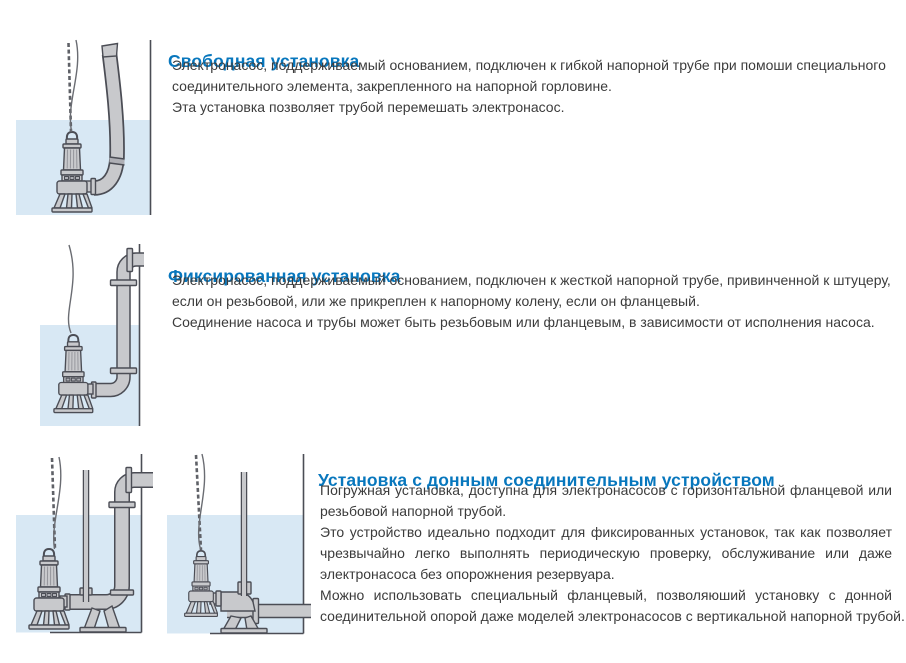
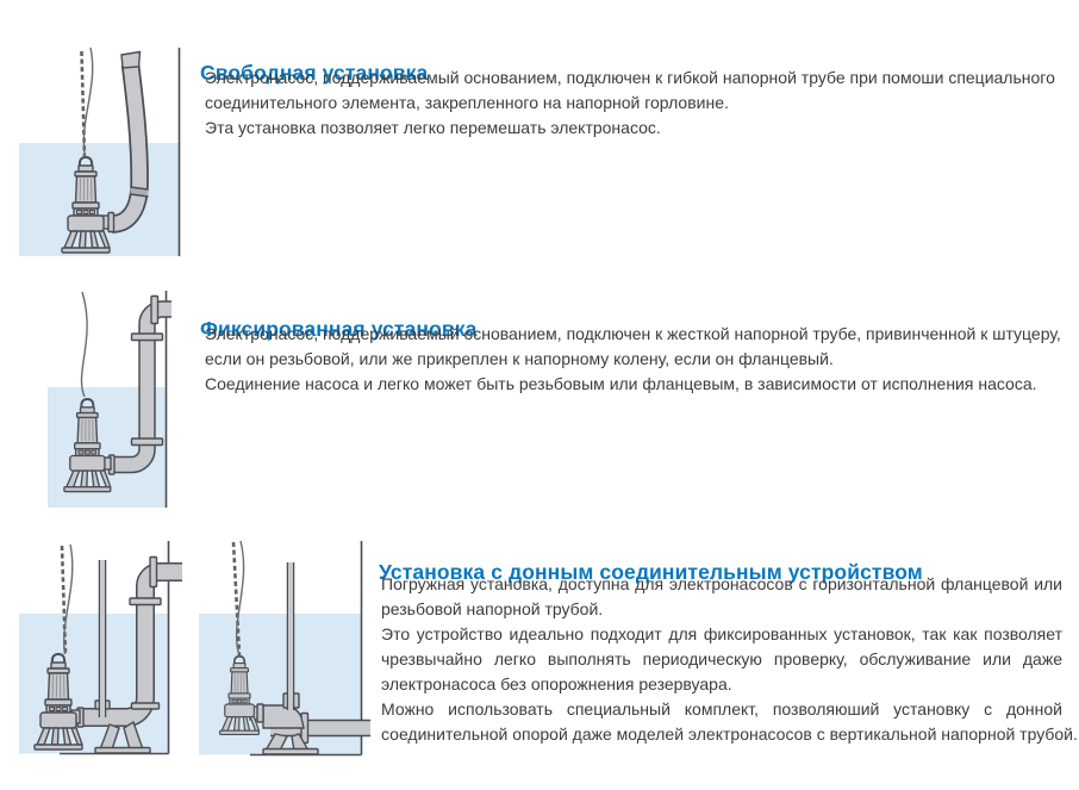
  Свободная установка
  Электронасос, поддерживаемый основанием, подключен к гибкой напорной трубе при помоши специального
  соединительного элемента, закрепленного на напорной горловине.
- Эта установка позволяет трубой перемешать электронасос.
+ Эта установка позволяет легко перемешать электронасос.
  Фиксированная установка
  Электронасос, поддерживаемый основанием, подключен к жесткой напорной трубе, привинченной к штуцеру,
  если он резьбовой, или же прикреплен к напорному колену, если он фланцевый.
- Соединение насоса и трубы может быть резьбовым или фланцевым, в зависимости от исполнения насоса.
+ Соединение насоса и легко может быть резьбовым или фланцевым, в зависимости от исполнения насоса.
  Установка с донным соединительным устройством
  Погружная установка, доступна для электронасосов с горизонтальной фланцевой или
  резьбовой напорной трубой.
  Это устройство идеально подходит для фиксированных установок, так как позволяет
  чрезвычайно легко выполнять периодическую проверку, обслуживание или даже
  электронасоса без опорожнения резервуара.
- Можно использовать специальный фланцевый, позволяюший установку с донной
+ Можно использовать специальный комплект, позволяюший установку с донной
  соединительной опорой даже моделей электронасосов с вертикальной напорной трубой.
